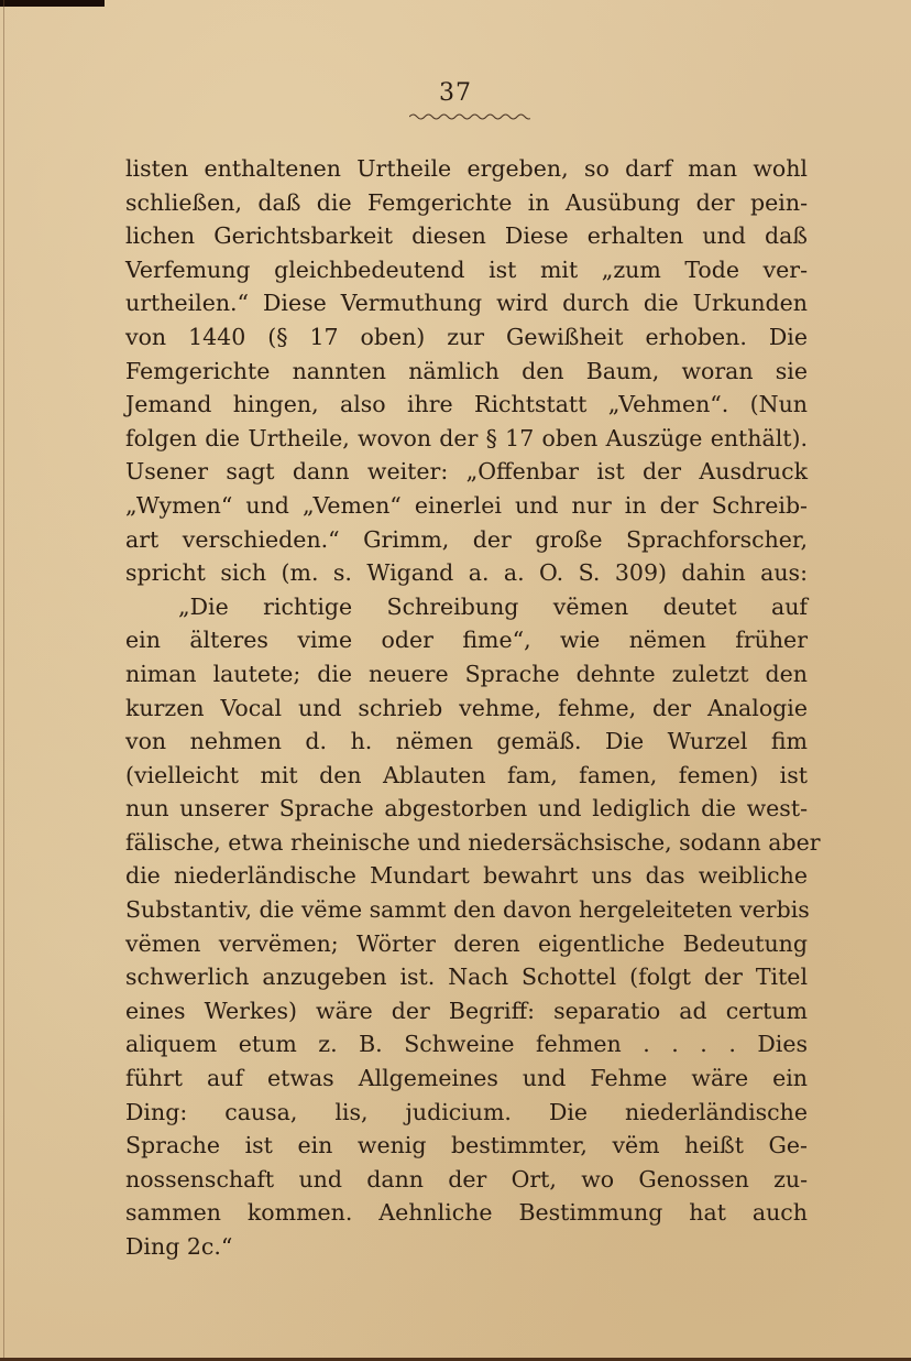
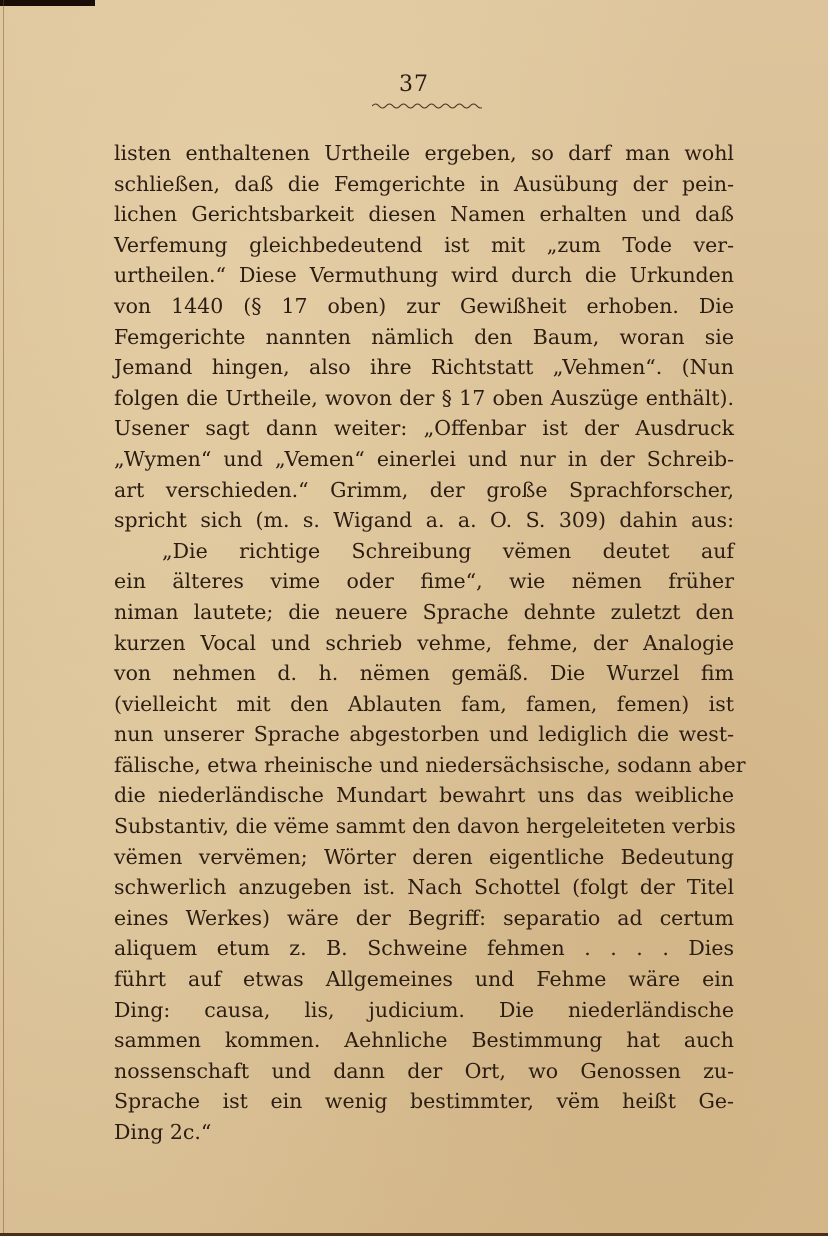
  37
  listen enthaltenen Urtheile ergeben, so darf man wohl
  schließen, daß die Femgerichte in Ausübung der pein-
- lichen Gerichtsbarkeit diesen Diese erhalten und daß
+ lichen Gerichtsbarkeit diesen Namen erhalten und daß
  Verfemung gleichbedeutend ist mit „zum Tode ver-
  urtheilen.“ Diese Vermuthung wird durch die Urkunden
  von 1440 (§ 17 oben) zur Gewißheit erhoben. Die
  Femgerichte nannten nämlich den Baum, woran sie
  Jemand hingen, also ihre Richtstatt „Vehmen“. (Nun
  folgen die Urtheile, wovon der § 17 oben Auszüge enthält).
  Usener sagt dann weiter: „Offenbar ist der Ausdruck
  „Wymen“ und „Vemen“ einerlei und nur in der Schreib-
  art verschieden.“ Grimm, der große Sprachforscher,
  spricht sich (m. s. Wigand a. a. O. S. 309) dahin aus:
  „Die richtige Schreibung vëmen deutet auf
  ein älteres vime oder fime“, wie nëmen früher
  niman lautete; die neuere Sprache dehnte zuletzt den
  kurzen Vocal und schrieb vehme, fehme, der Analogie
  von nehmen d. h. nëmen gemäß. Die Wurzel fim
  (vielleicht mit den Ablauten fam, famen, femen) ist
  nun unserer Sprache abgestorben und lediglich die west-
  fälische, etwa rheinische und niedersächsische, sodann aber
  die niederländische Mundart bewahrt uns das weibliche
  Substantiv, die vëme sammt den davon hergeleiteten verbis
  vëmen vervëmen; Wörter deren eigentliche Bedeutung
  schwerlich anzugeben ist. Nach Schottel (folgt der Titel
  eines Werkes) wäre der Begriff: separatio ad certum
  aliquem etum z. B. Schweine fehmen . . . . Dies
  führt auf etwas Allgemeines und Fehme wäre ein
  Ding: causa, lis, judicium. Die niederländische
- Sprache ist ein wenig bestimmter, vëm heißt Ge-
+ sammen kommen. Aehnliche Bestimmung hat auch
  nossenschaft und dann der Ort, wo Genossen zu-
- sammen kommen. Aehnliche Bestimmung hat auch
+ Sprache ist ein wenig bestimmter, vëm heißt Ge-
  Ding 2c.“
